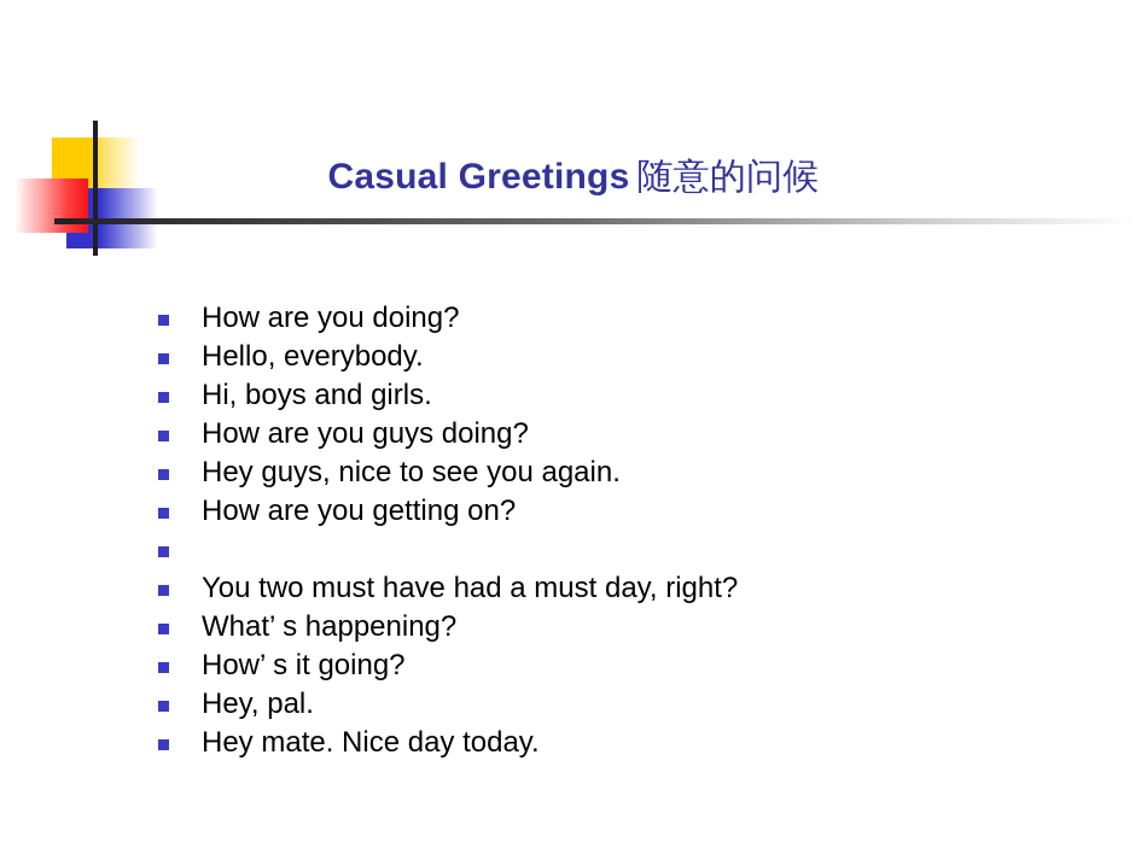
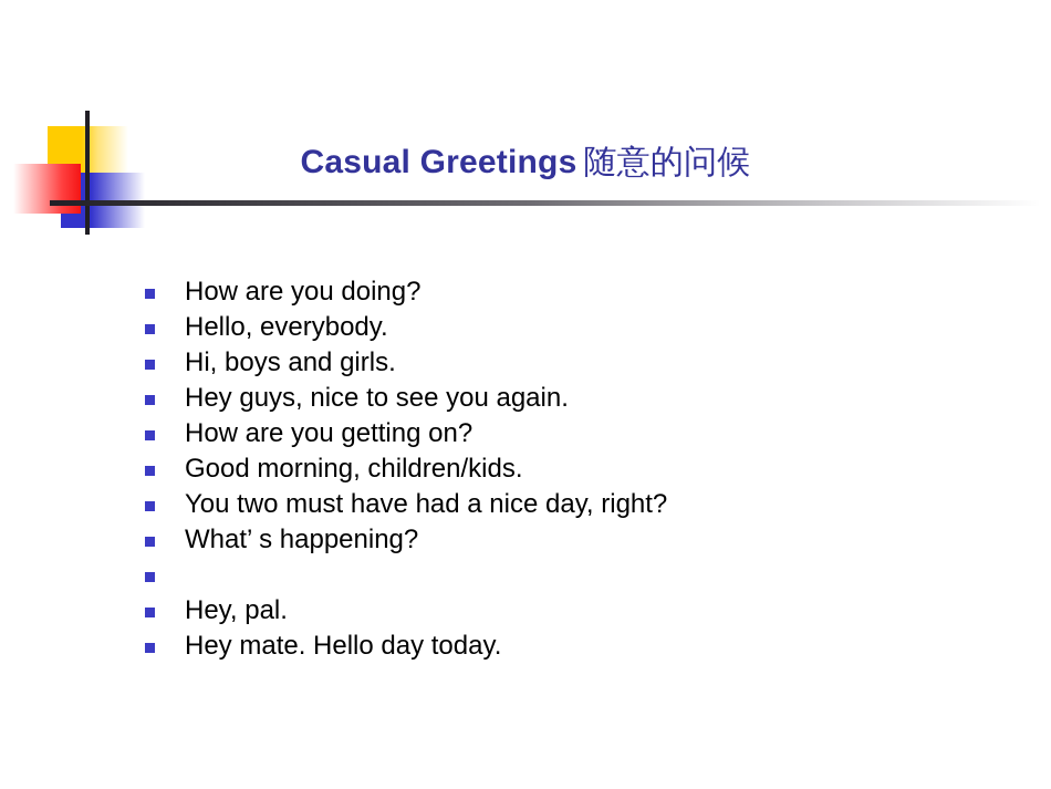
  Casual Greetings 随意的问候
  How are you doing?
  Hello, everybody.
  Hi, boys and girls.
- How are you guys doing?
  Hey guys, nice to see you again.
  How are you getting on?
+ Good morning, children/kids.
- You two must have had a must day, right?
+ You two must have had a nice day, right?
  What’ s happening?
- How’ s it going?
  Hey, pal.
- Hey mate. Nice day today.
+ Hey mate. Hello day today.
